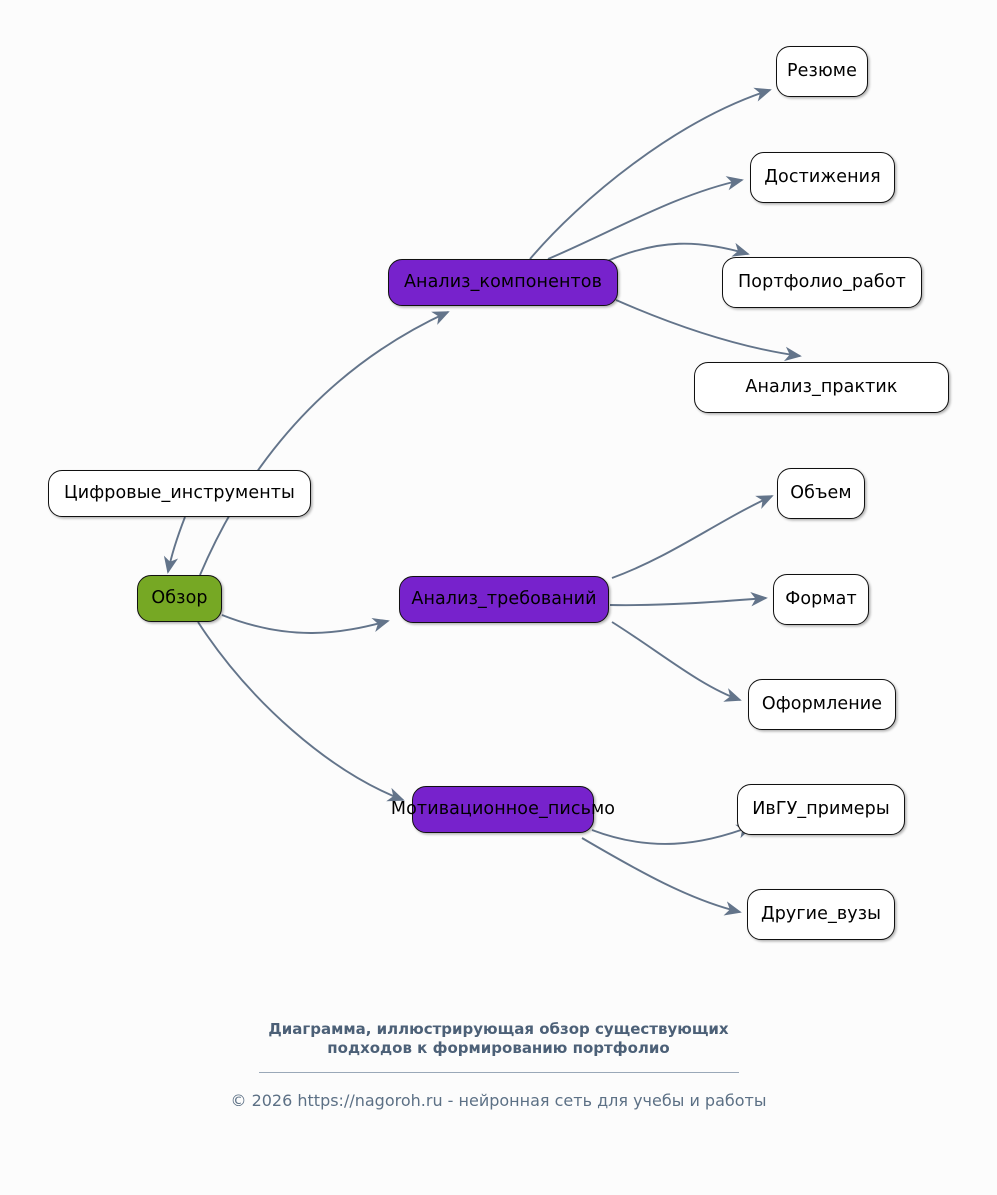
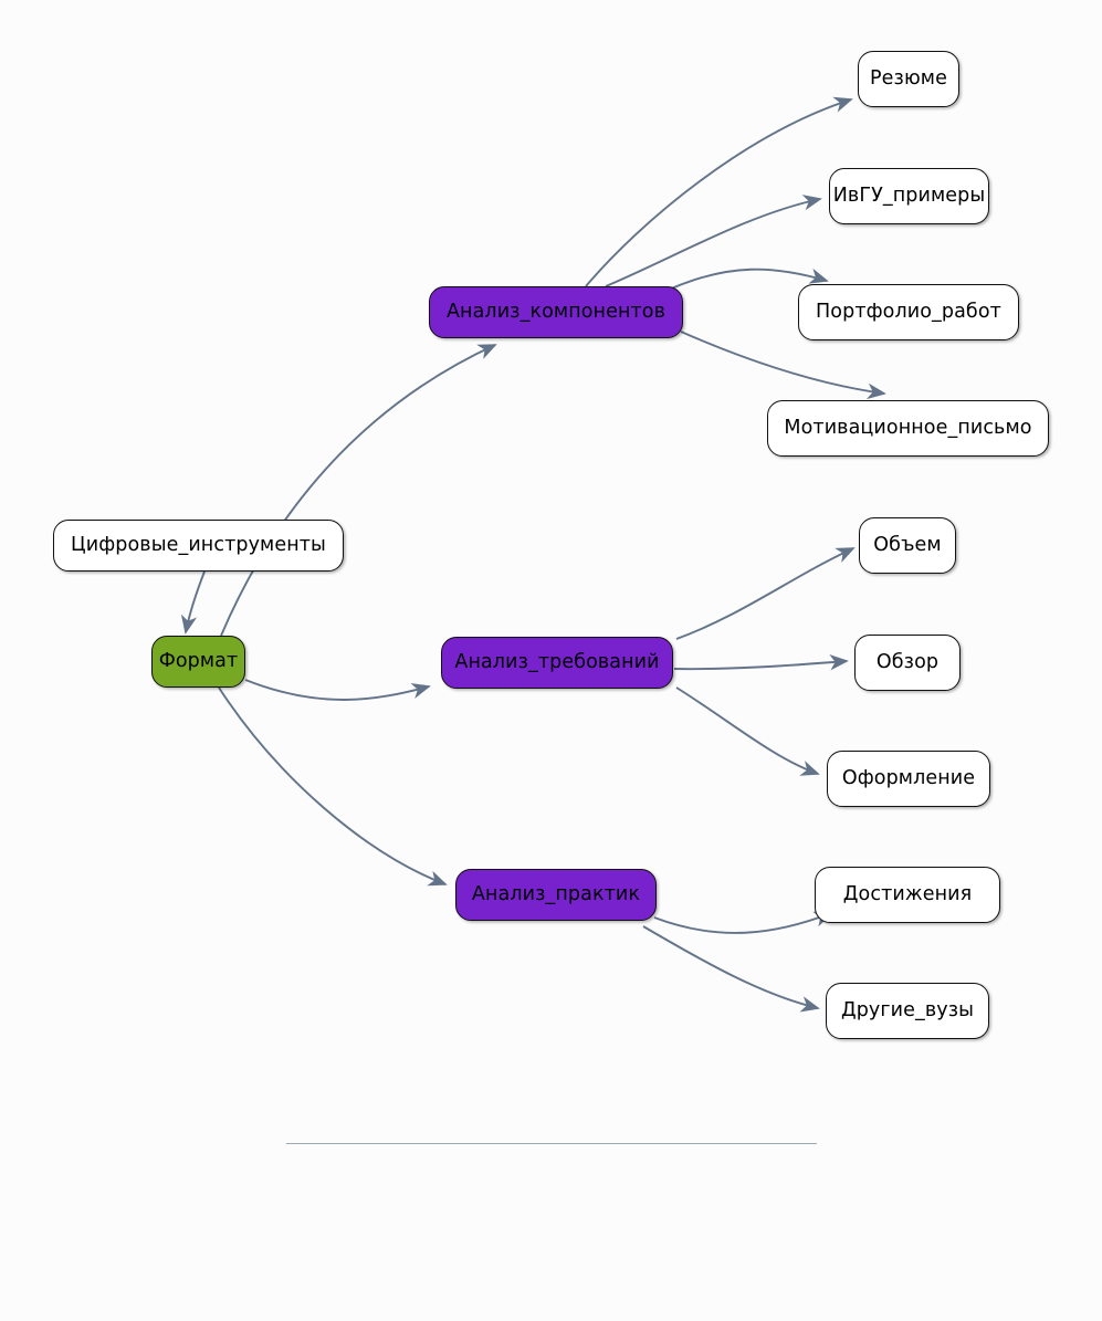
- Обзор
+ Формат
  Цифровые_инструменты
  Анализ_компонентов
  Анализ_требований
- Мотивационное_письмо
+ Анализ_практик
  Резюме
- Достижения
+ ИвГУ_примеры
  Портфолио_работ
- Анализ_практик
+ Мотивационное_письмо
  Объем
- Формат
+ Обзор
  Оформление
- ИвГУ_примеры
+ Достижения
  Другие_вузы
- Диаграмма, иллюстрирующая обзор существующих
- подходов к формированию портфолио
- © 2026 https://nagoroh.ru - нейронная сеть для учебы и работы
